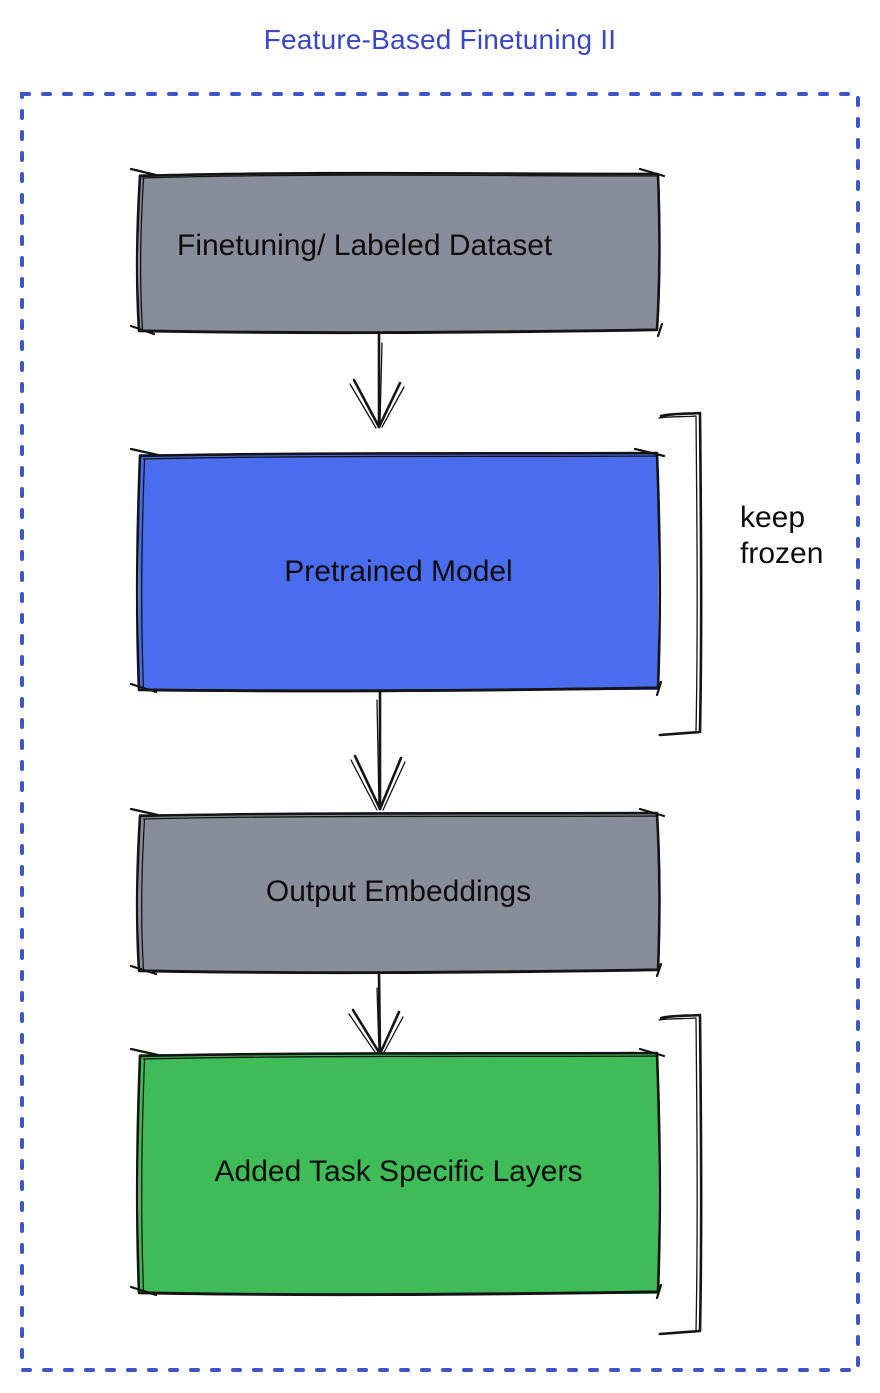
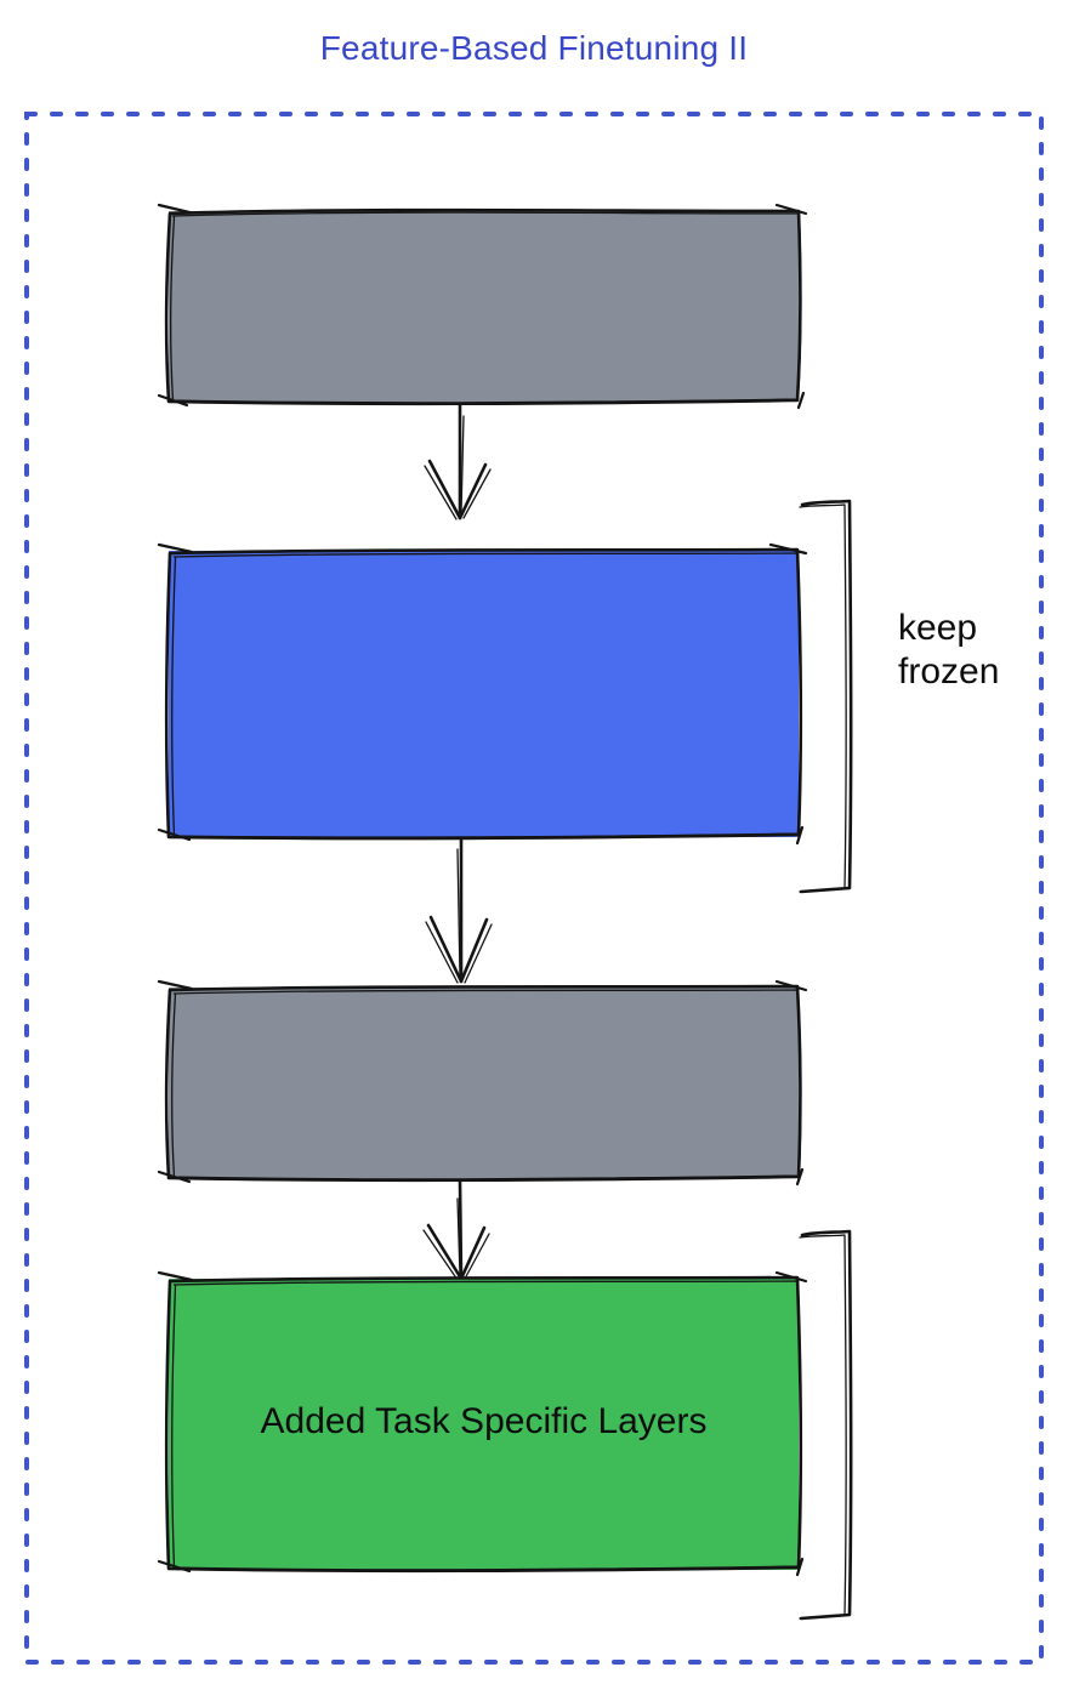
  Feature-Based Finetuning II
- Finetuning/ Labeled Dataset
- Pretrained Model
- Output Embeddings
  Added Task Specific Layers
  keep frozen
